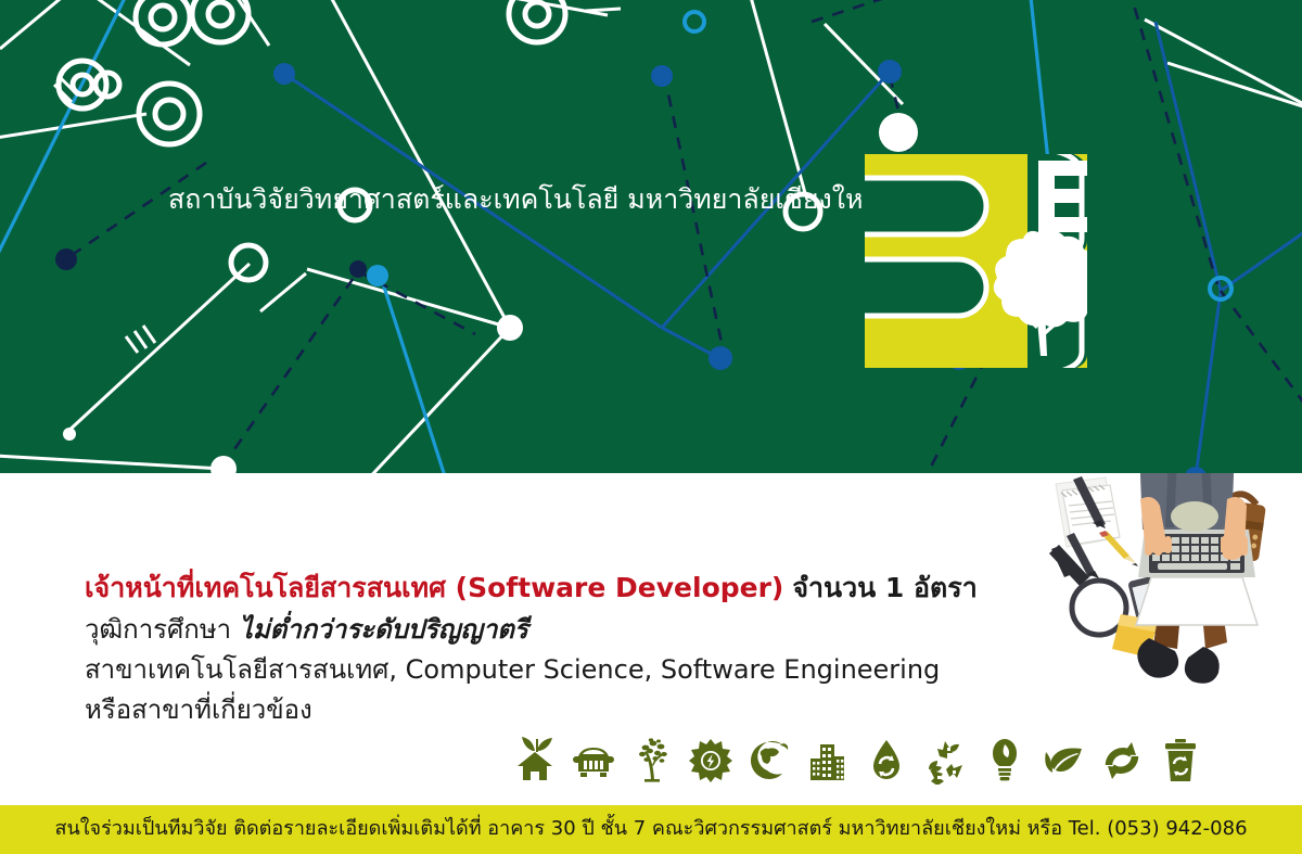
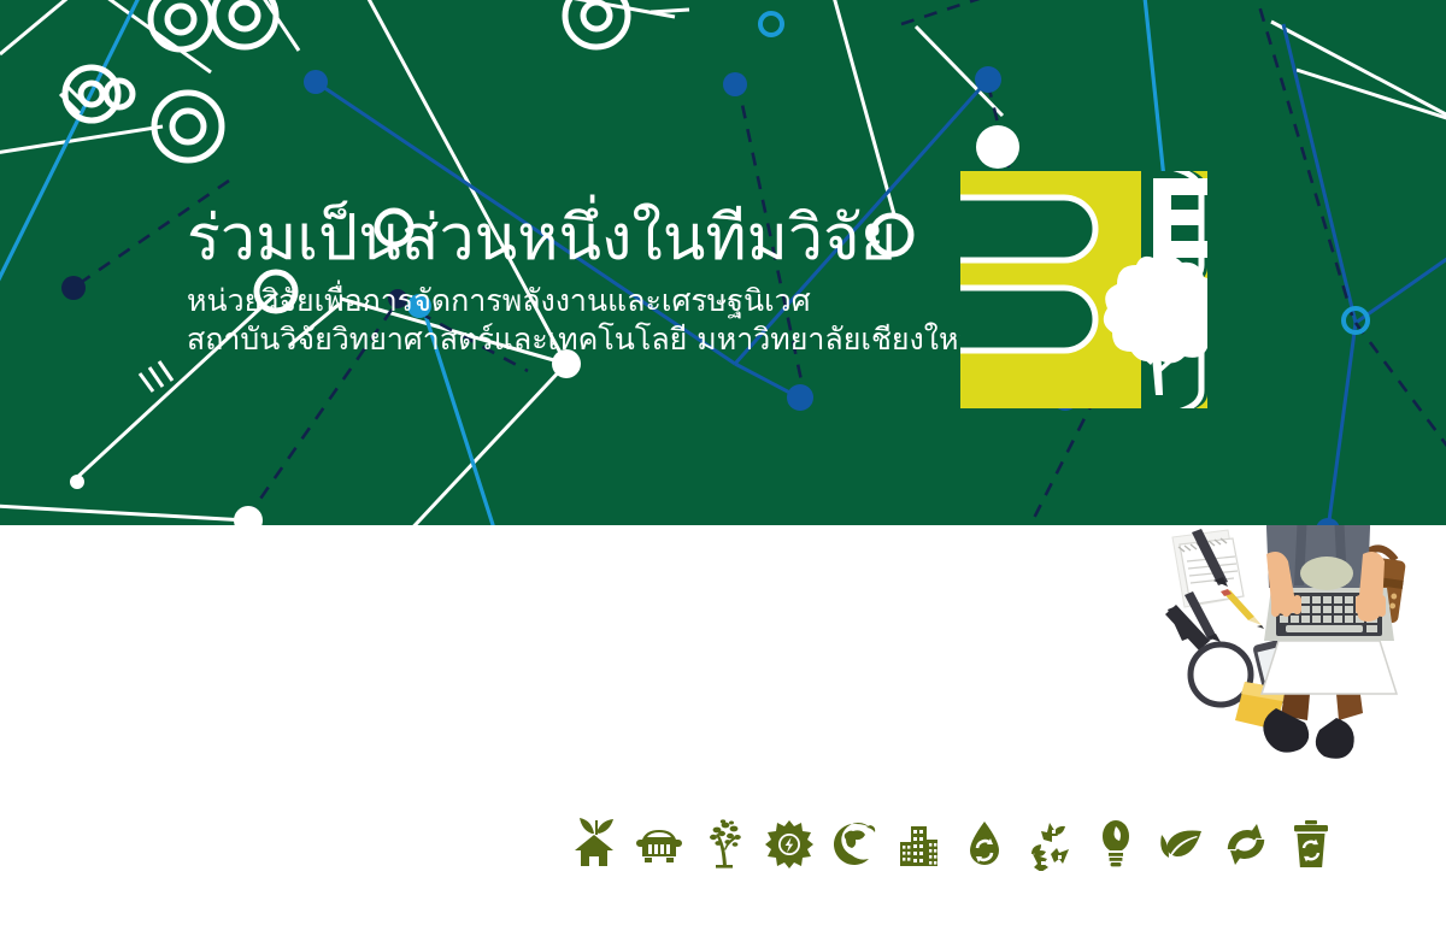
+ ร่วมเป็นส่วนหนึ่งในทีมวิจัย
+ หน่วยวิจัยเพื่อการจัดการพลังงานและเศรษฐนิเวศ
  สถาบันวิจัยวิทยาศาสตร์และเทคโนโลยี มหาวิทยาลัยเชียงให
- เจ้าหน้าที่เทคโนโลยีสารสนเทศ (Software Developer) จำนวน 1 อัตรา
- วุฒิการศึกษา ไม่ต่ำกว่าระดับปริญญาตรี
- สาขาเทคโนโลยีสารสนเทศ, Computer Science, Software Engineering
- หรือสาขาที่เกี่ยวข้อง
- สนใจร่วมเป็นทีมวิจัย ติดต่อรายละเอียดเพิ่มเติมได้ที่ อาคาร 30 ปี ชั้น 7 คณะวิศวกรรมศาสตร์ มหาวิทยาลัยเชียงใหม่ หรือ Tel. (053) 942-086
